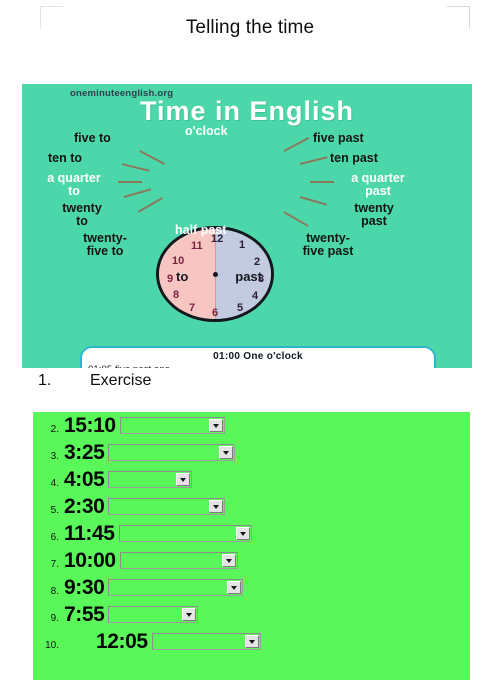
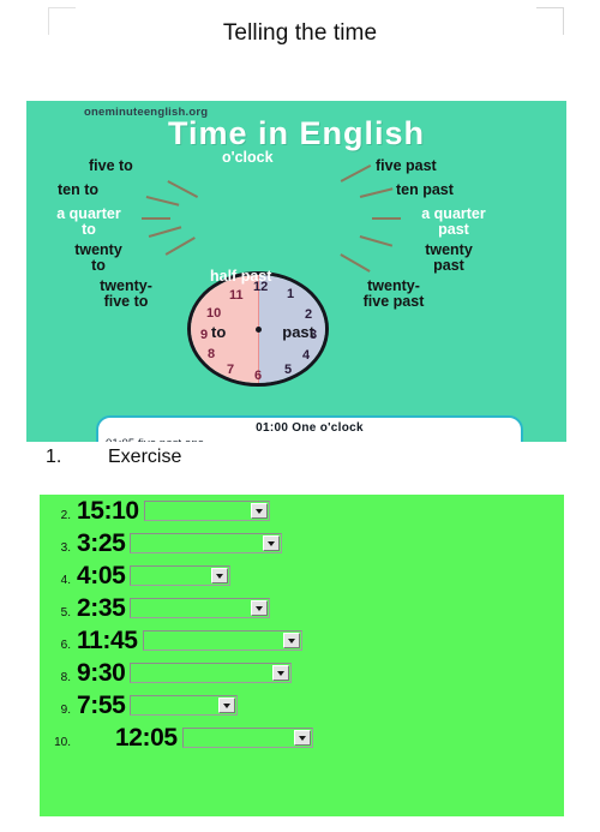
  Telling the time
  oneminuteenglish.org
  Time in English
  to
  past
  12
  1
  2
  3
  4
  5
  6
  7
  8
  9
  10
  11
  o'clock
  five to
  ten to
  a quarter
  to
  twenty
  to
  twenty-
  five to
  five past
  ten past
  a quarter
  past
  twenty
  past
  twenty-
  five past
  half past
  01:00 One o'clock
  1. Exercise
  2.
  15:10
  3.
  3:25
  4.
  4:05
  5.
- 2:30
+ 2:35
  6.
  11:45
- 7.
- 10:00
  8.
  9:30
  9.
  7:55
  10.
  12:05
